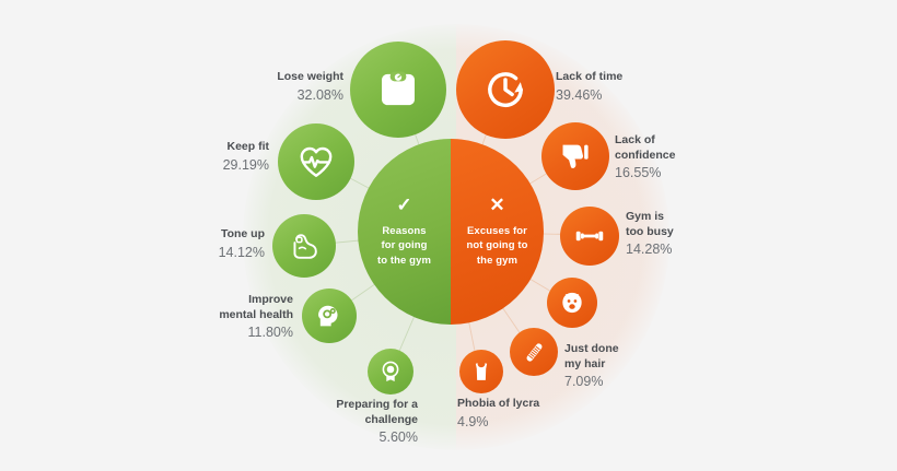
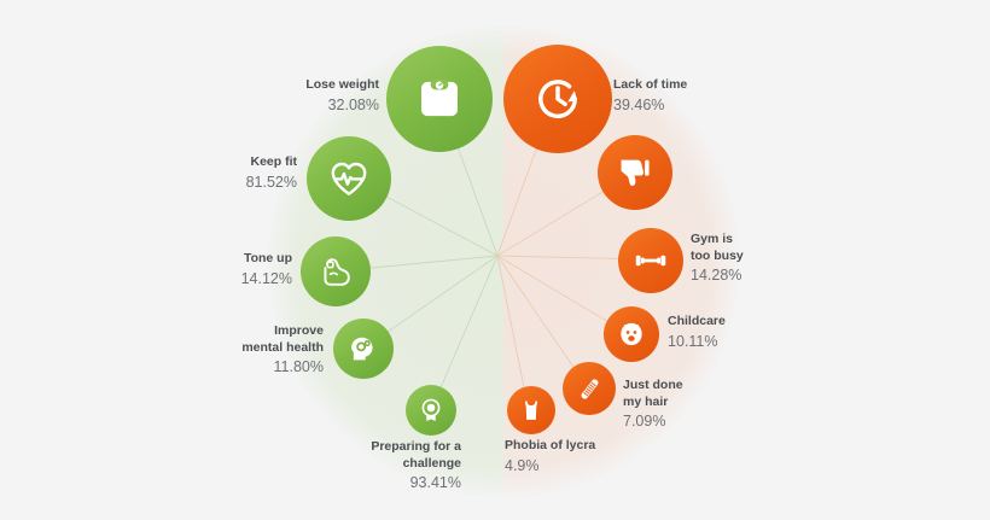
- ✓
- Reasons
- for going
- to the gym
- ✕
- Excuses for
- not going to
- the gym
  Lose weight
  32.08%
  Keep fit
- 29.19%
+ 81.52%
  Tone up
  14.12%
  Improve
  mental health
  11.80%
  Preparing for a challenge
- 5.60%
+ 93.41%
  Lack of time
  39.46%
- Lack of
- confidence
- 16.55%
  Gym is
  too busy
  14.28%
+ Childcare
+ 10.11%
  Just done
  my hair
  7.09%
  Phobia of lycra
  4.9%
